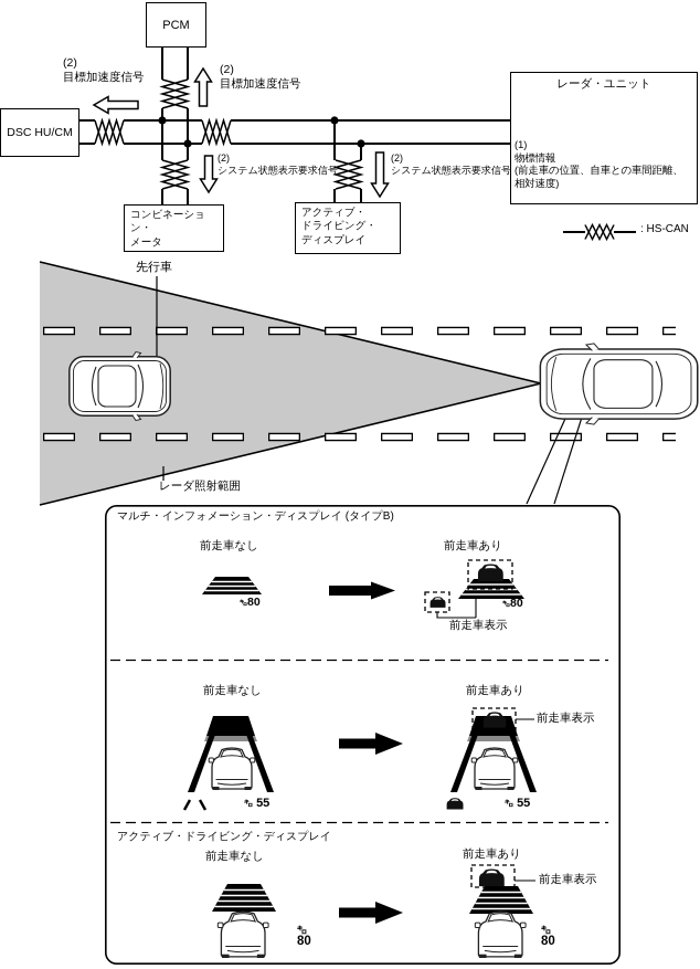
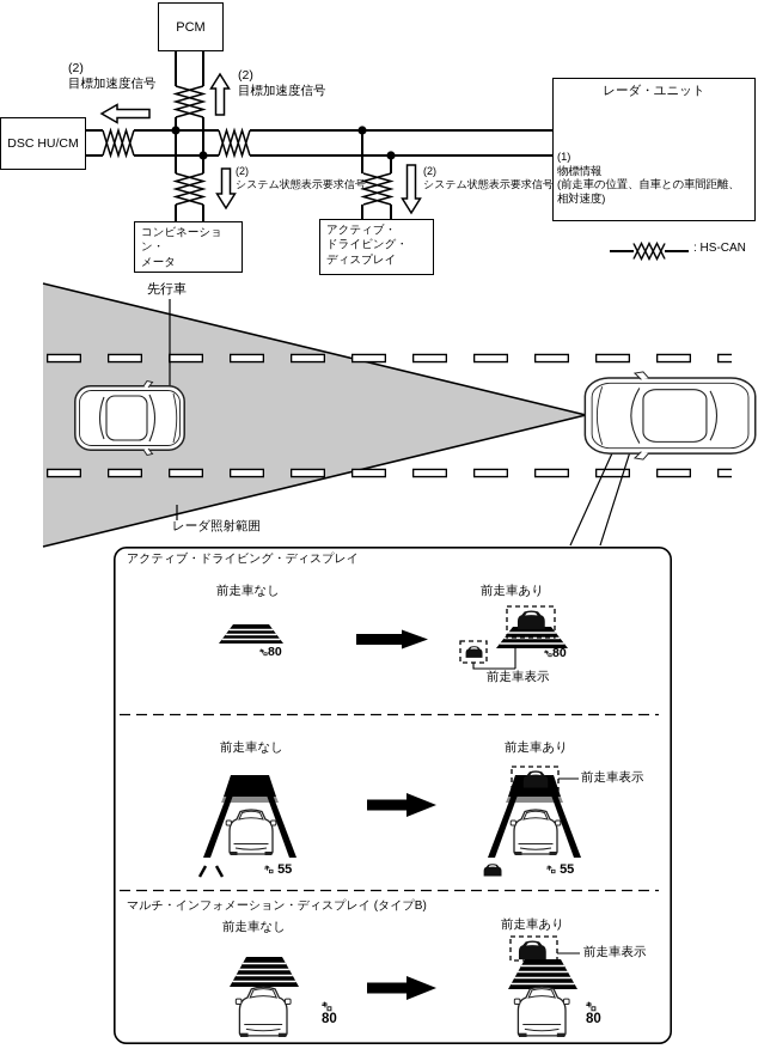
  PCM
  DSC HU/CM
  コンビネーション・
  メータ
  アクティブ・
  ドライビング・
  ディスプレイ
  レーダ・ユニット
  (1)
  物標情報
  (前走車の位置、自車との車間距離、
  相対速度)
  (2)
  目標加速度信号
  (2)
  目標加速度信号
  (2)
  システム状態表示要求信号
  (2)
  システム状態表示要求信号
  : HS-CAN
  先行車
  レーダ照射範囲
- マルチ・インフォメーション・ディスプレイ (タイプB)
+ アクティブ・ドライビング・ディスプレイ
  前走車なし
  前走車あり
  前走車表示
  前走車なし
  前走車あり
  前走車表示
  ㌔ 55
  ㌔ 55
- アクティブ・ドライビング・ディスプレイ
+ マルチ・インフォメーション・ディスプレイ (タイプB)
  前走車なし
  前走車あり
  前走車表示
  ㌔
  80
  ㌔
  80
